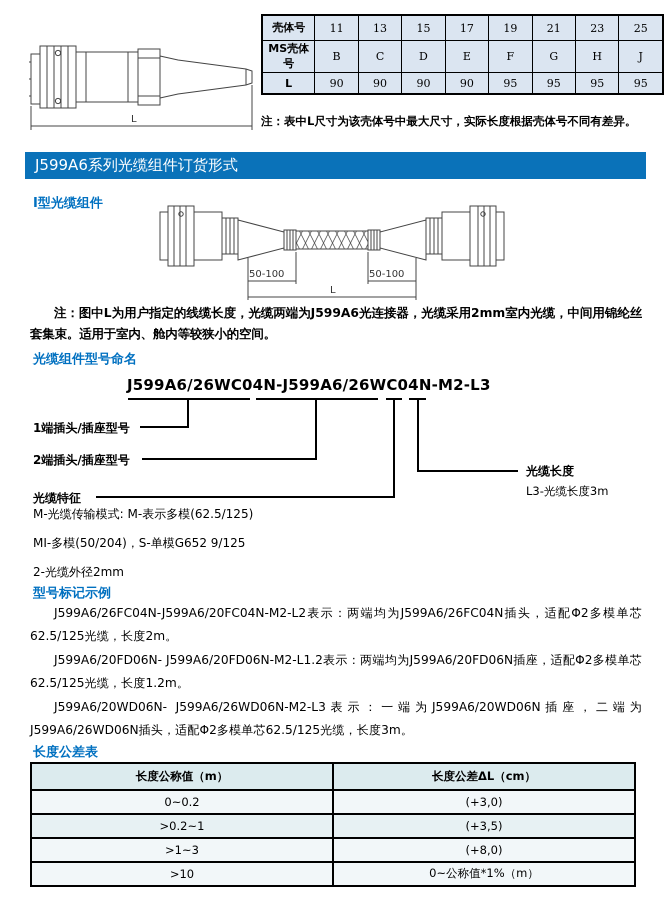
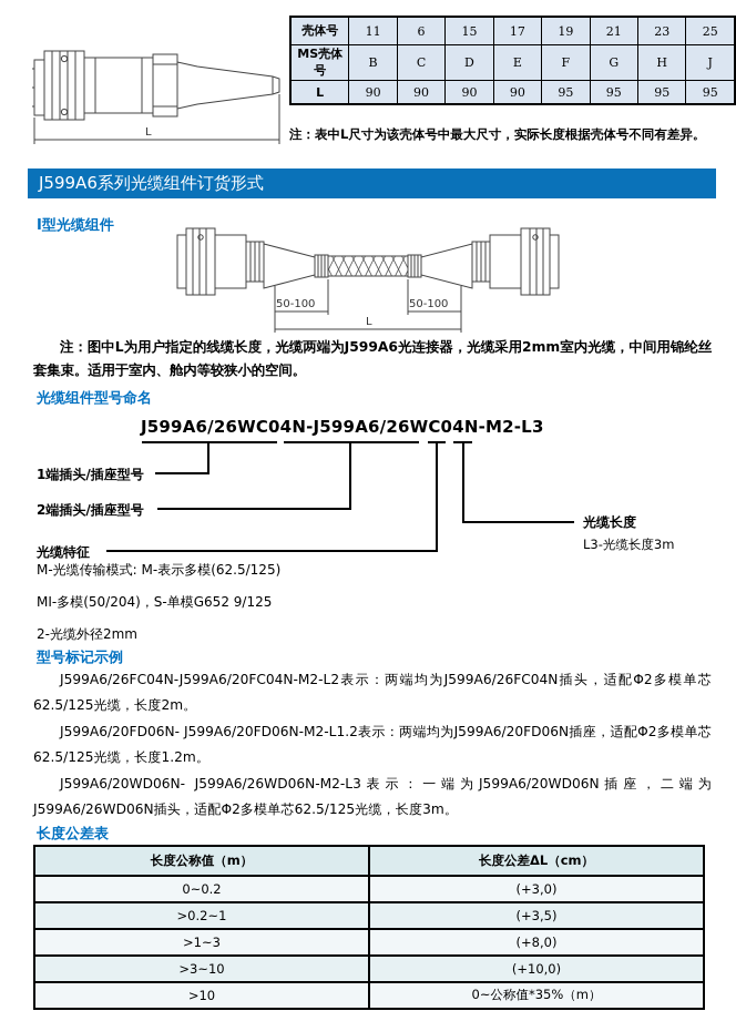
  L
- 壳体号	11	13	15	17	19	21	23	25
+ 壳体号	11	6	15	17	19	21	23	25
  MS壳体号	B	C	D	E	F	G	H	J
  L	90	90	90	90	95	95	95	95
  注：表中L尺寸为该壳体号中最大尺寸，实际长度根据壳体号不同有差异。
  J599A6系列光缆组件订货形式
  I型光缆组件
  50-100
  50-100
  L
  注：图中L为用户指定的线缆长度，光缆两端为J599A6光连接器，光缆采用2mm室内光缆，中间用锦纶丝套集束。适用于室内、舱内等较狭小的空间。
  光缆组件型号命名
  J599A6/26WC04N-J599A6/26WC04N-M2-L3
  1端插头/插座型号
  2端插头/插座型号
  光缆特征
  光缆长度
  L3-光缆长度3m
  M-光缆传输模式: M-表示多模(62.5/125)
  MI-多模(50/204)，S-单模G652 9/125
  2-光缆外径2mm
  型号标记示例
  J599A6/26FC04N-J599A6/20FC04N-M2-L2表示：两端均为J599A6/26FC04N插头，适配Φ2多模单芯62.5/125光缆，长度2m。
  J599A6/20FD06N- J599A6/20FD06N-M2-L1.2表示：两端均为J599A6/20FD06N插座，适配Φ2多模单芯62.5/125光缆，长度1.2m。
  J599A6/20WD06N- J599A6/26WD06N-M2-L3表示：一端为J599A6/20WD06N插座，二端为J599A6/26WD06N插头，适配Φ2多模单芯62.5/125光缆，长度3m。
  长度公差表
  长度公称值（m）	长度公差ΔL（cm）
  0~0.2	(+3,0)
  >0.2~1	(+3,5)
  >1~3	(+8,0)
+ >3~10	(+10,0)
- >10	0~公称值*1%（m）
+ >10	0~公称值*35%（m）
